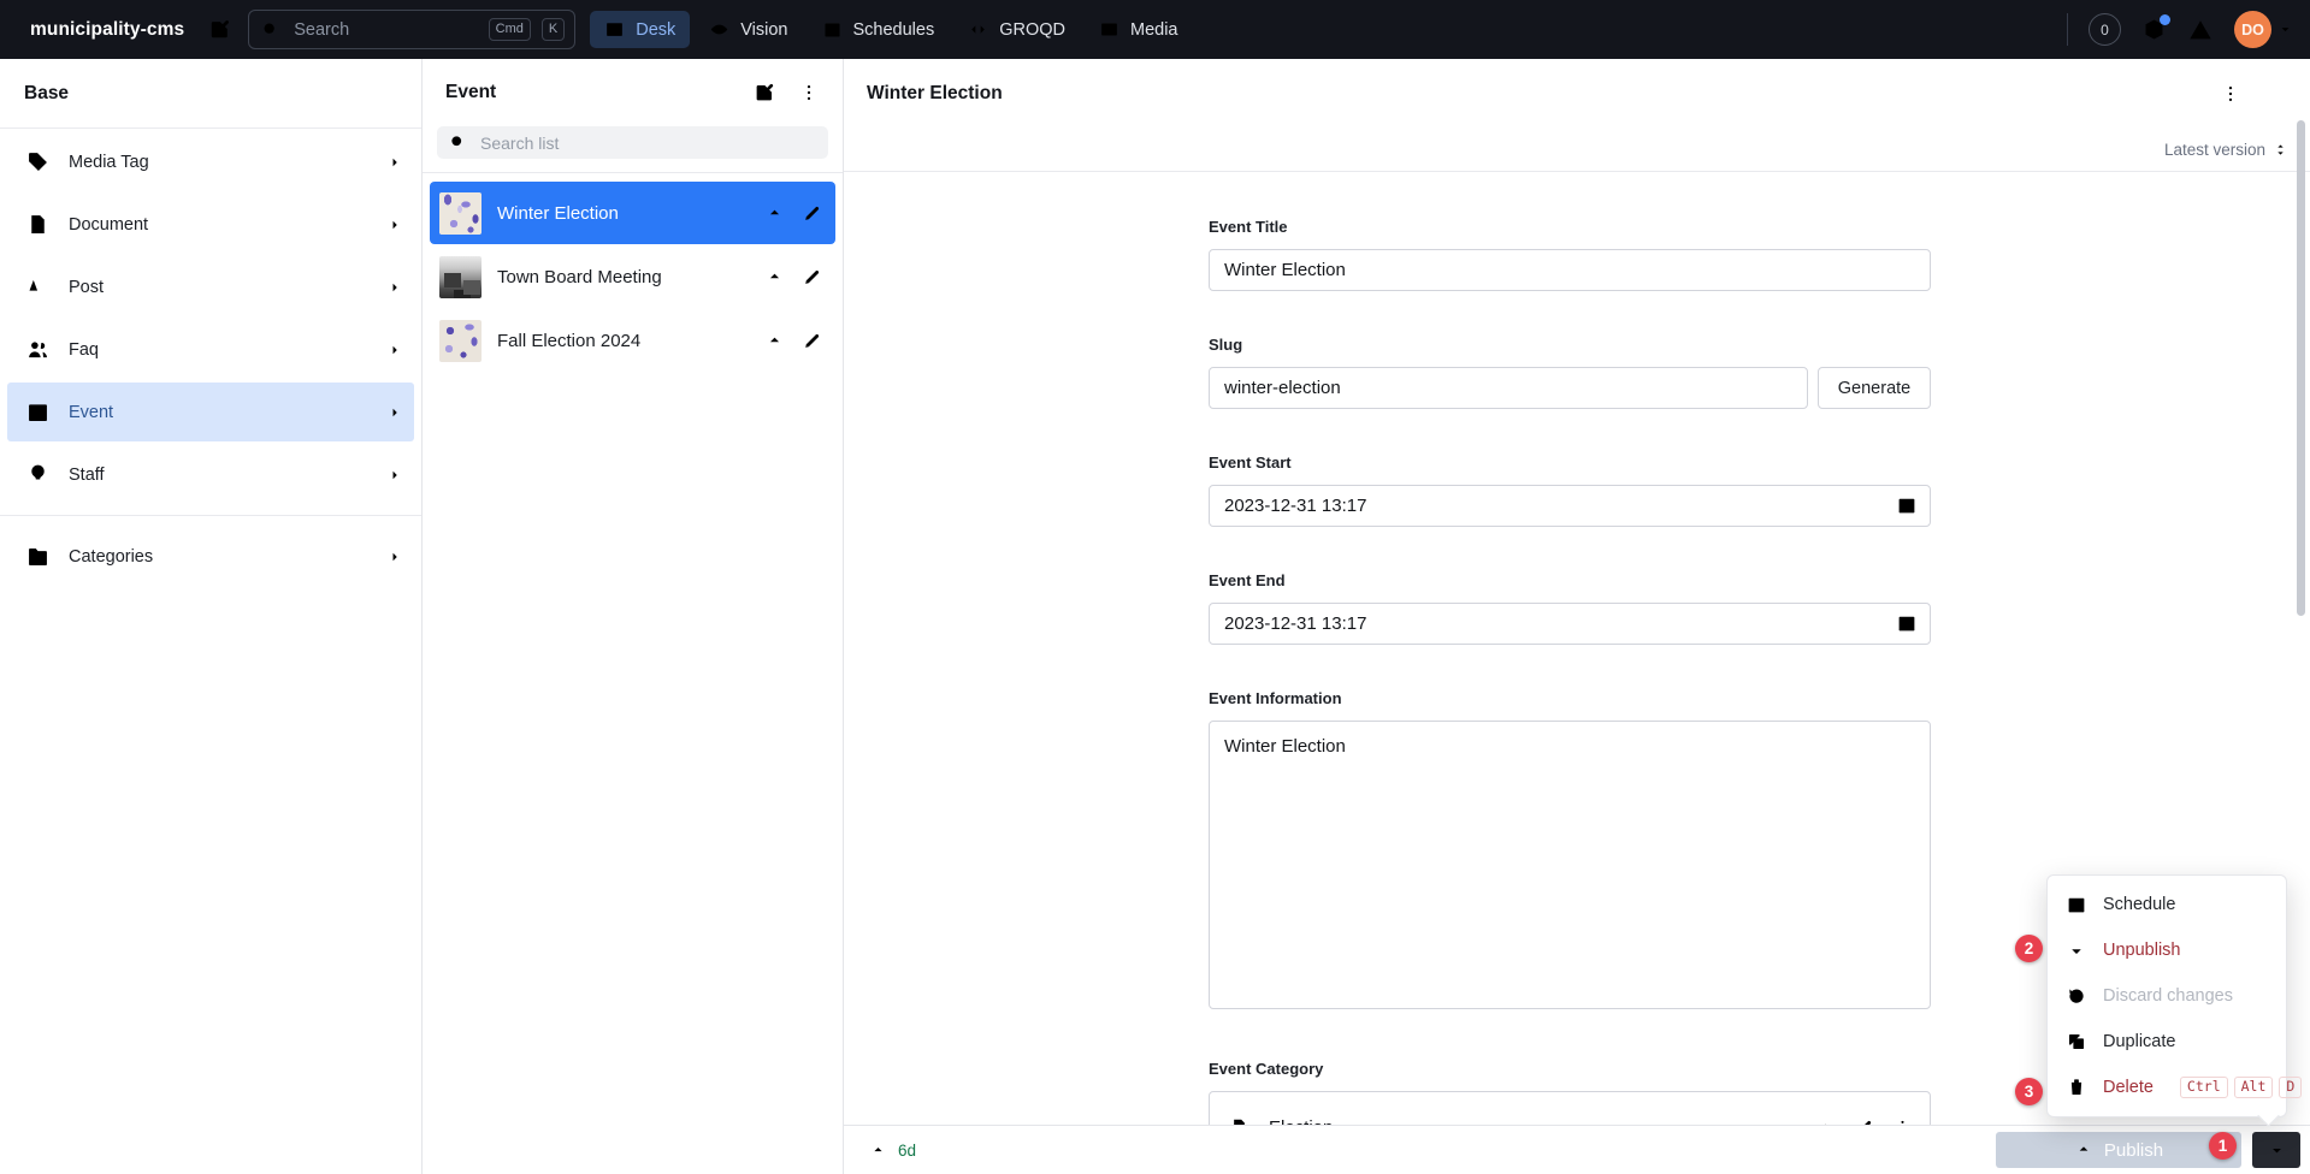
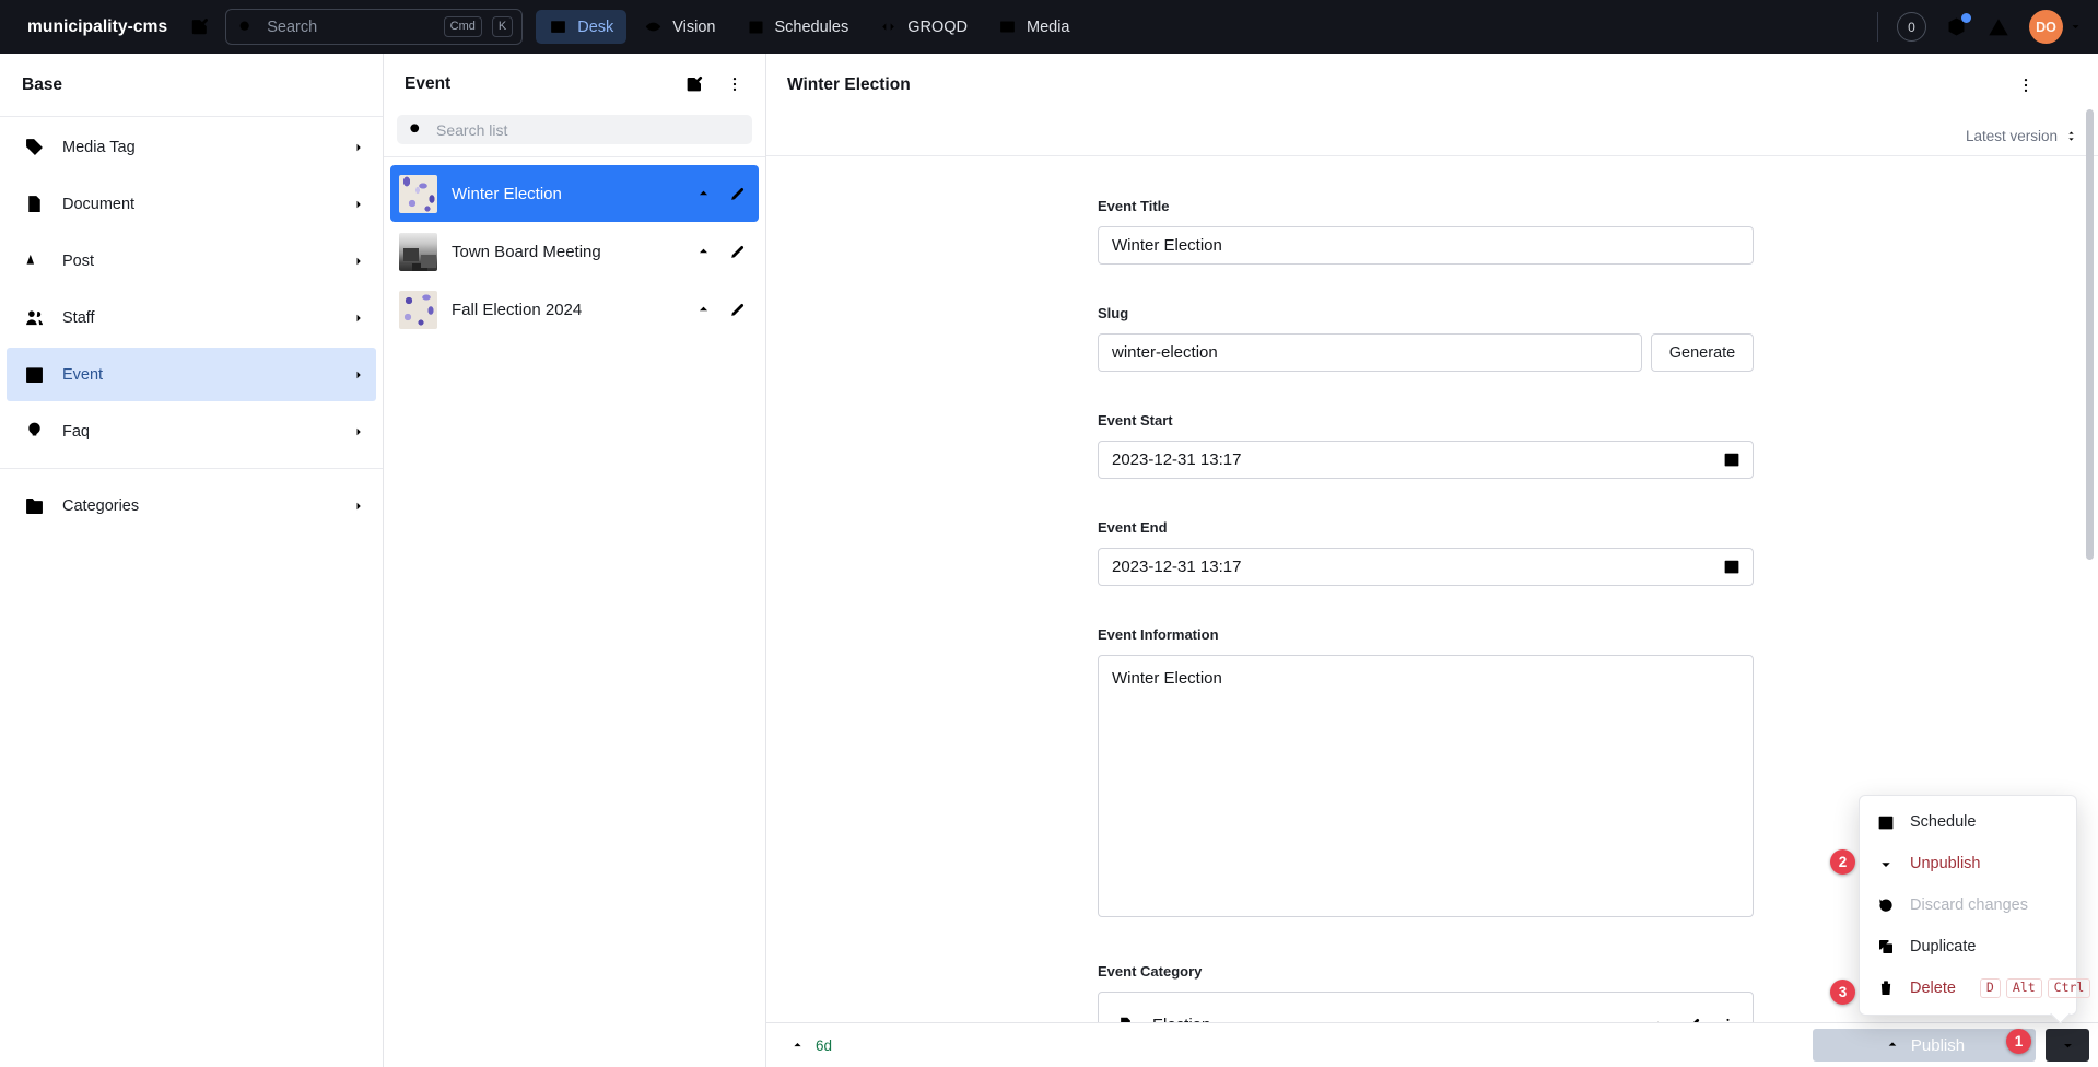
  municipality-cms
  Search
  Cmd
  K
  Desk
  Vision
  Schedules
  GROQD
  Media
  0
  DO
  Base
  Media Tag
  Document
  Post
- Faq
+ Staff
  Event
- Staff
+ Faq
  Categories
  Event
  Search list
  Winter Election
  Town Board Meeting
  Fall Election 2024
  Winter Election
  Latest version
  Event Title
  Winter Election
  Slug
  winter-election
  Generate
  Event Start
  2023-12-31 13:17
  Event End
  2023-12-31 13:17
  Event Information
  Winter Election
  Event Category
  6d
  Publish
  Schedule
  Unpublish
  Discard changes
  Duplicate
  Delete
- Ctrl
+ D
  Alt
- D
+ Ctrl
  1
  2
  3
